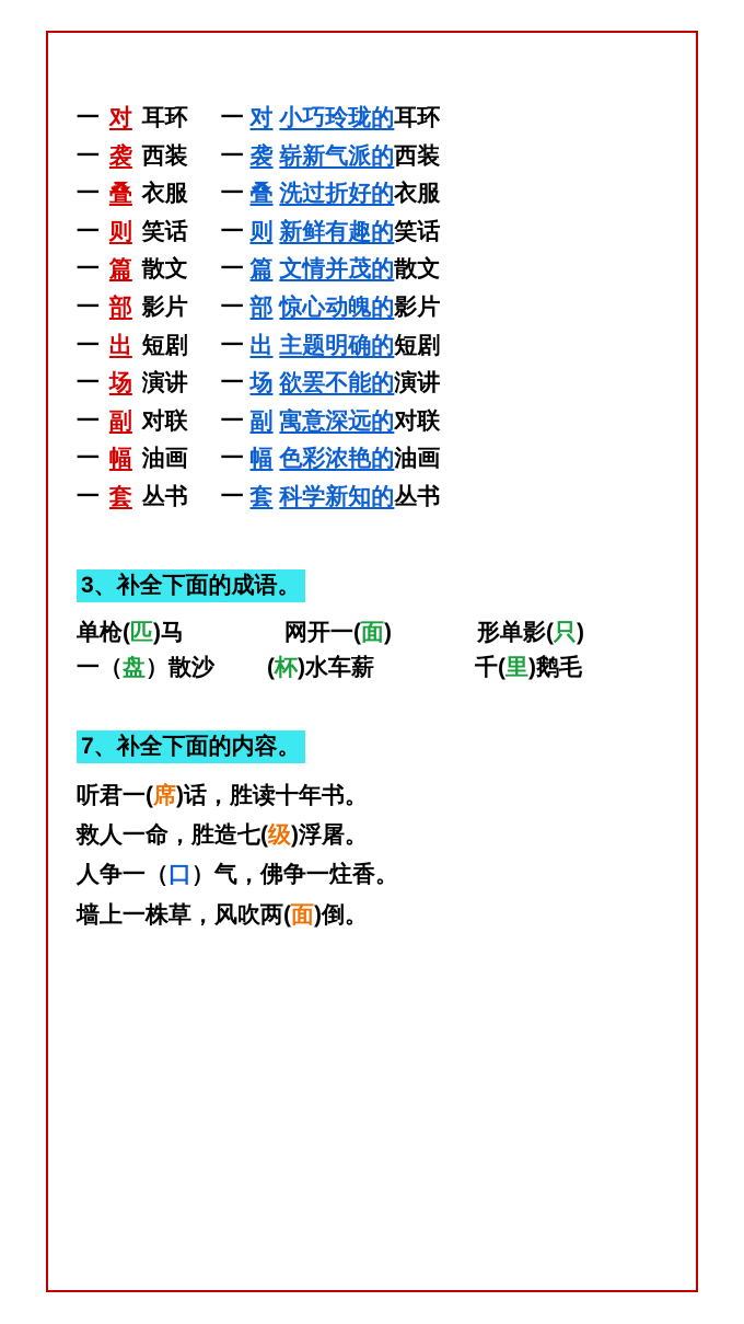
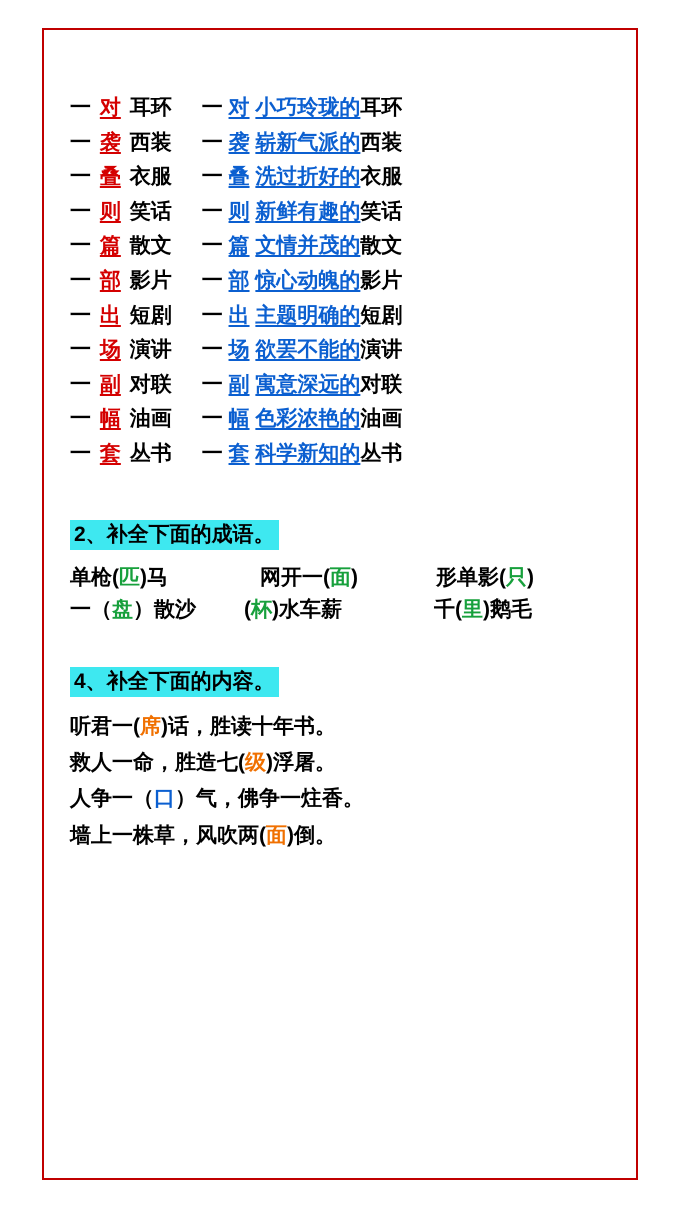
  一 对 耳环	一 对 小巧玲珑的耳环
  一 袭 西装	一 袭 崭新气派的西装
  一 叠 衣服	一 叠 洗过折好的衣服
  一 则 笑话	一 则 新鲜有趣的笑话
  一 篇 散文	一 篇 文情并茂的散文
  一 部 影片	一 部 惊心动魄的影片
  一 出 短剧	一 出 主题明确的短剧
  一 场 演讲	一 场 欲罢不能的演讲
  一 副 对联	一 副 寓意深远的对联
  一 幅 油画	一 幅 色彩浓艳的油画
  一 套 丛书	一 套 科学新知的丛书
- 3、补全下面的成语。
+ 2、补全下面的成语。
  单枪(匹)马 网开一(面) 形单影(只)
  一（盘）散沙 (杯)水车薪 千(里)鹅毛
- 7、补全下面的内容。
+ 4、补全下面的内容。
  听君一(席)话，胜读十年书。
  救人一命，胜造七(级)浮屠。
  人争一（口）气，佛争一炷香。
  墙上一株草，风吹两(面)倒。
